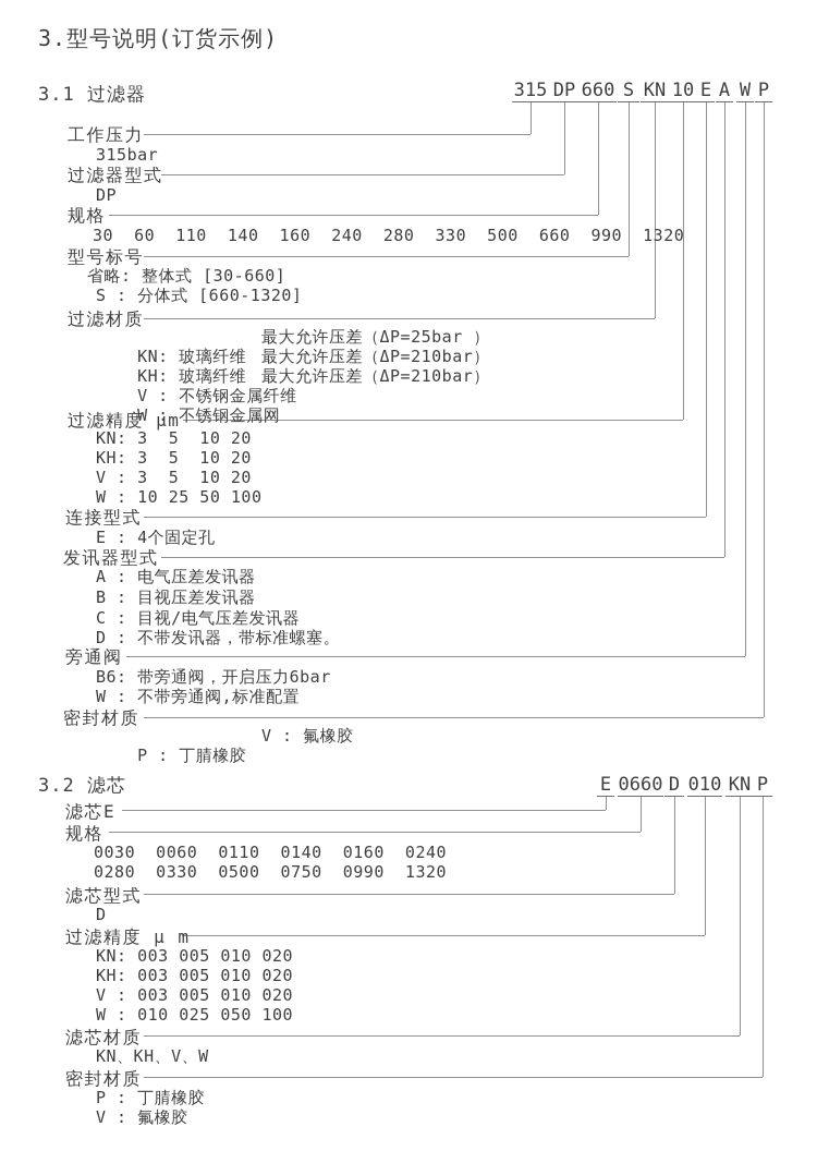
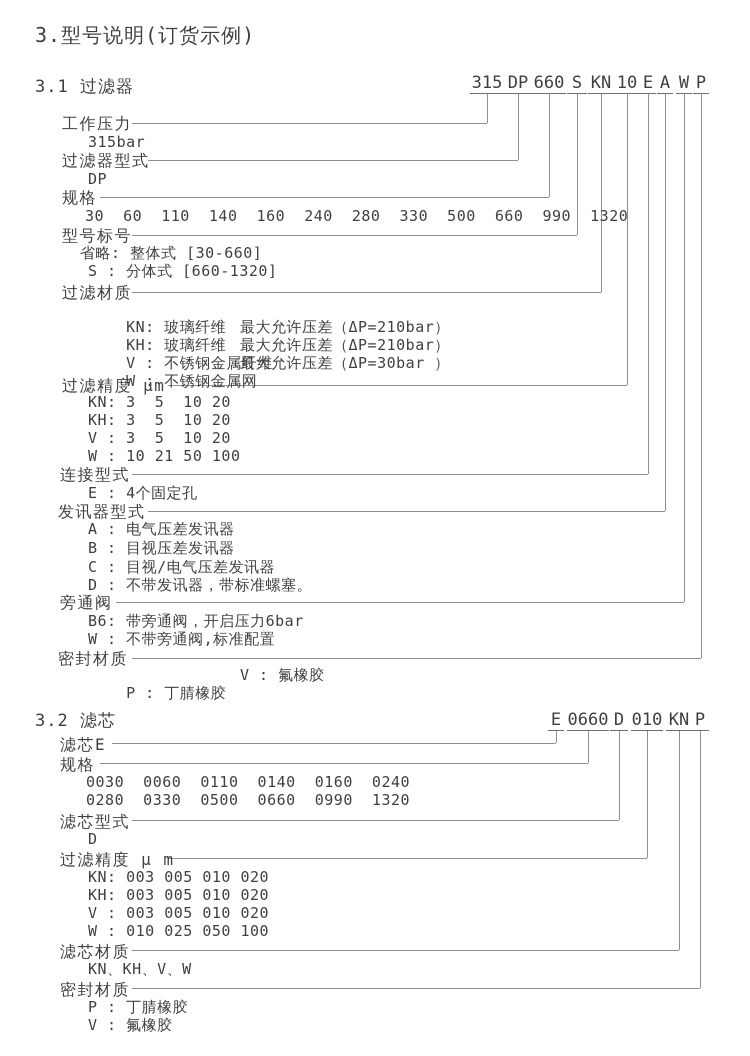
  3.型号说明(订货示例)
  3.1 过滤器
  315
  DP
  660
  S
  KN
  10
  E
  A
  W
  P
  工作压力
  315bar
  过滤器型式
  DP
  规格
  30 60 110 140 160 240 280 330 500 660 990 1320
  型号标号
  省略: 整体式 [30-660]
  S : 分体式 [660-1320]
  过滤材质
  KN: 玻璃纤维
- 最大允许压差（ΔP=25bar ）
  KH: 玻璃纤维
  最大允许压差（ΔP=210bar）
  V : 不锈钢金属纤维
  最大允许压差（ΔP=210bar）
  W : 不锈钢金属网
+ 最大允许压差（ΔP=30bar ）
  过滤精度 μm
  KN: 3 5 10 20
  KH: 3 5 10 20
  V : 3 5 10 20
- W : 10 25 50 100
+ W : 10 21 50 100
  连接型式
  E : 4个固定孔
  发讯器型式
  A : 电气压差发讯器
  B : 目视压差发讯器
  C : 目视/电气压差发讯器
  D : 不带发讯器，带标准螺塞。
  旁通阀
  B6: 带旁通阀，开启压力6bar
  W : 不带旁通阀,标准配置
  密封材质
  P : 丁腈橡胶
  V : 氟橡胶
  3.2 滤芯
  E
  0660
  D
  010
  KN
  P
  滤芯
  E
  规格
  0030 0060 0110 0140 0160 0240
- 0280 0330 0500 0750 0990 1320
+ 0280 0330 0500 0660 0990 1320
  滤芯型式
  D
  过滤精度 μ m
  KN: 003 005 010 020
  KH: 003 005 010 020
  V : 003 005 010 020
  W : 010 025 050 100
  滤芯材质
  KN、KH、V、W
  密封材质
  P : 丁腈橡胶
  V : 氟橡胶
